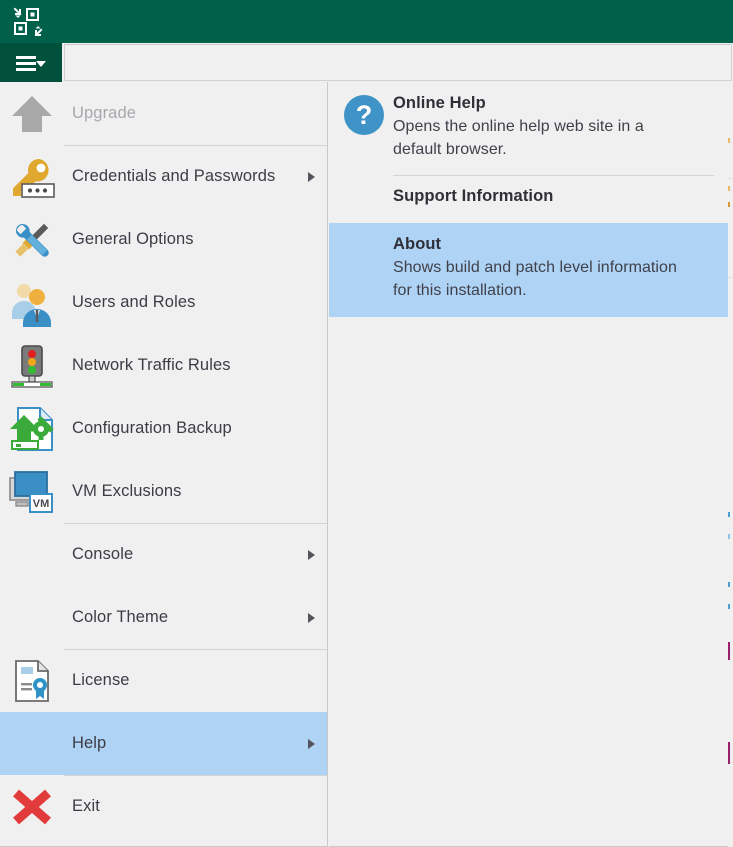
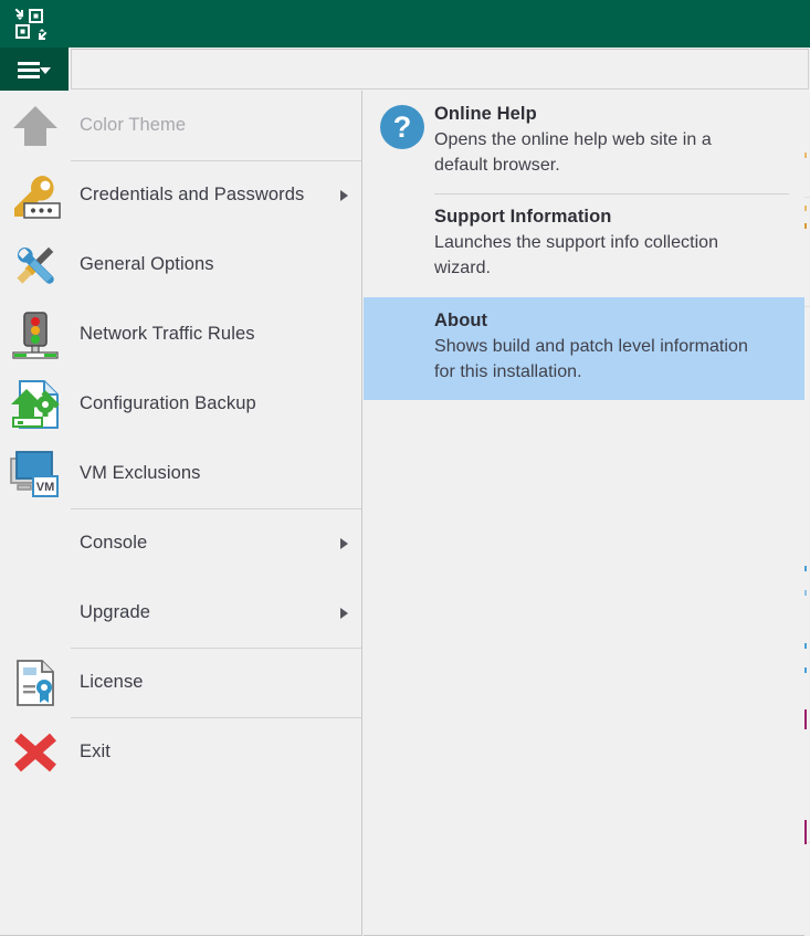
- Upgrade
+ Color Theme
  Credentials and Passwords
  General Options
- Users and Roles
  Network Traffic Rules
  Configuration Backup
  VM
  VM Exclusions
  Console
- Color Theme
+ Upgrade
  License
- Help
  Exit
  ?
  Online Help
  Opens the online help web site in a default browser.
  Support Information
+ Launches the support info collection wizard.
  About
  Shows build and patch level information for this installation.
